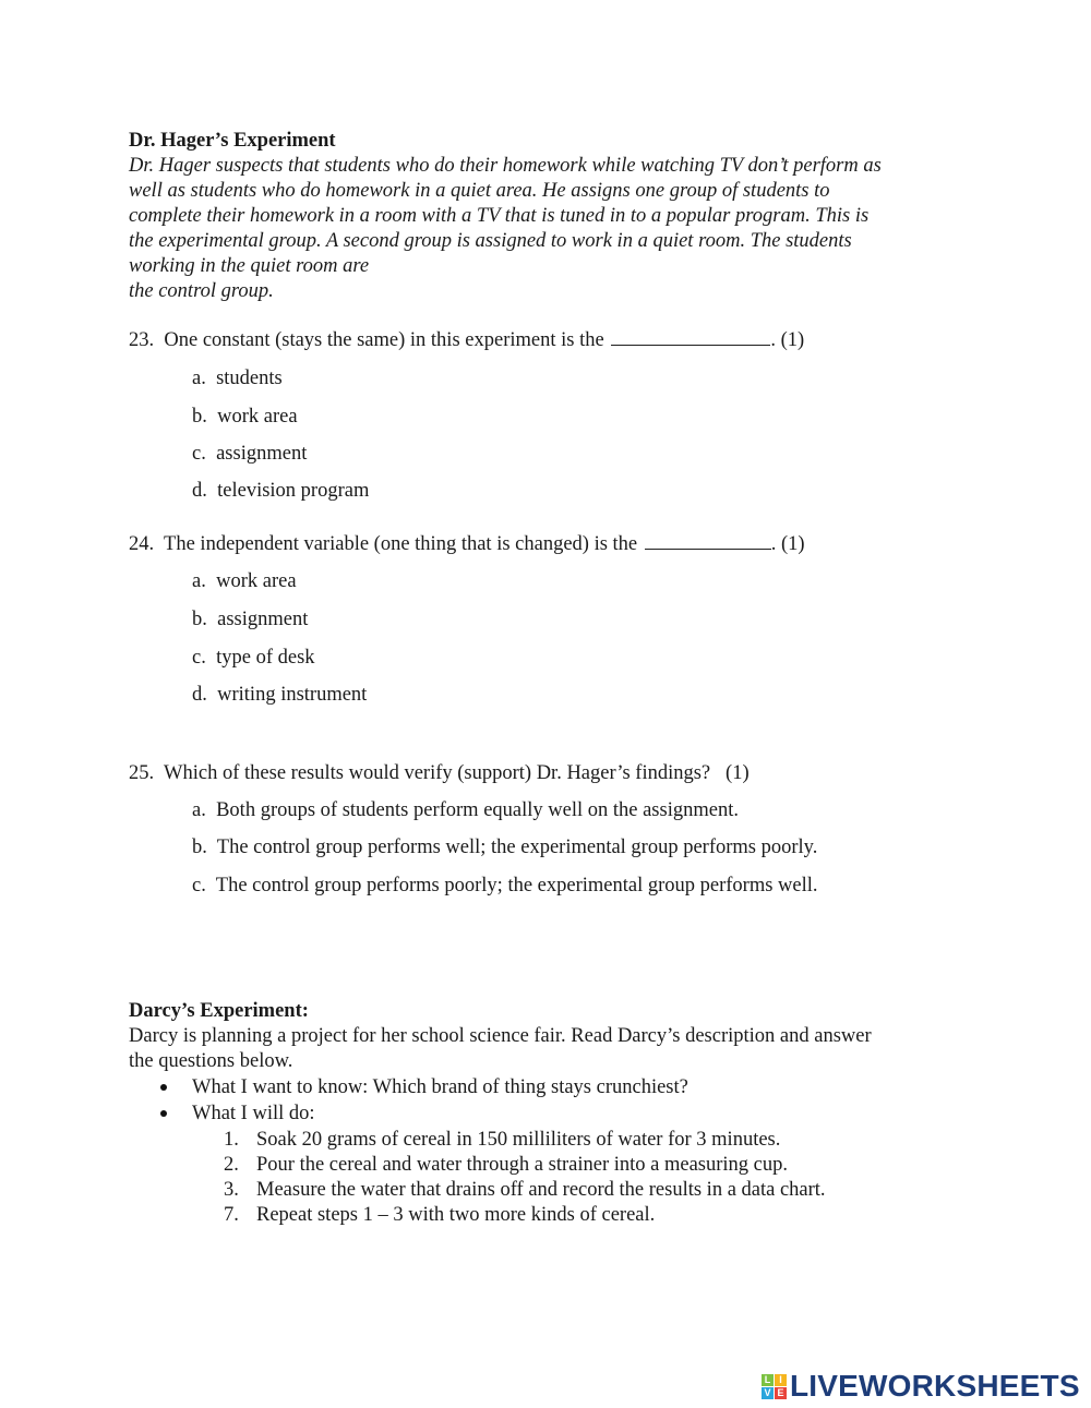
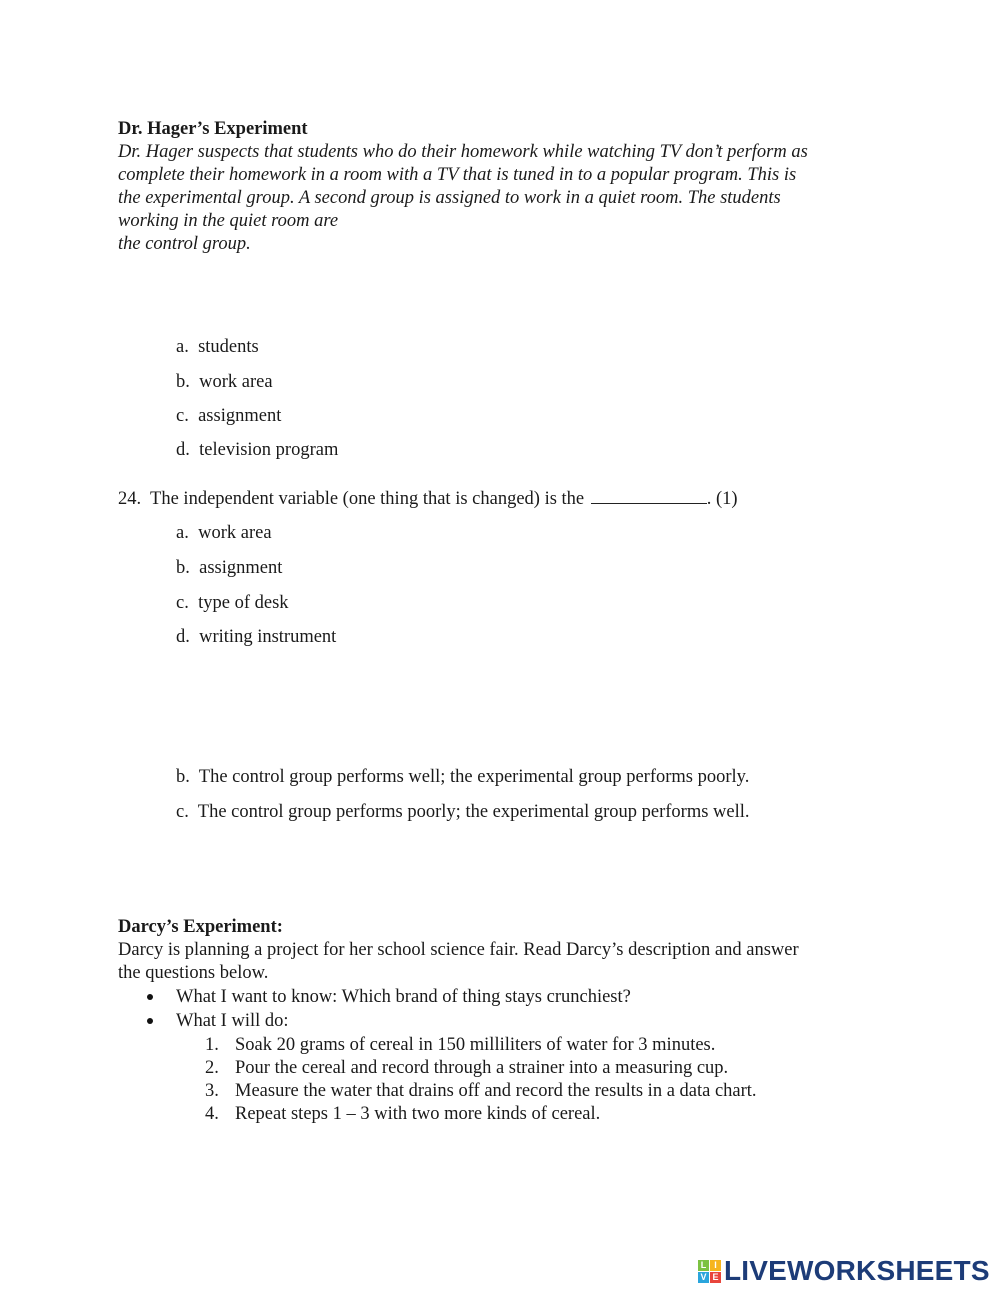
  Dr. Hager’s Experiment
  Dr. Hager suspects that students who do their homework while watching TV don’t perform as
- well as students who do homework in a quiet area. He assigns one group of students to
  complete their homework in a room with a TV that is tuned in to a popular program. This is
  the experimental group. A second group is assigned to work in a quiet room. The students
  working in the quiet room are
  the control group.
- 23. One constant (stays the same) in this experiment is the . (1)
  a. students
  b. work area
  c. assignment
  d. television program
  24. The independent variable (one thing that is changed) is the . (1)
  a. work area
  b. assignment
  c. type of desk
  d. writing instrument
- 25. Which of these results would verify (support) Dr. Hager’s findings? (1)
- a. Both groups of students perform equally well on the assignment.
  b. The control group performs well; the experimental group performs poorly.
  c. The control group performs poorly; the experimental group performs well.
  Darcy’s Experiment:
  Darcy is planning a project for her school science fair. Read Darcy’s description and answer
  the questions below.
  What I want to know: Which brand of thing stays crunchiest?
  What I will do:
  1.
  Soak 20 grams of cereal in 150 milliliters of water for 3 minutes.
  2.
- Pour the cereal and water through a strainer into a measuring cup.
+ Pour the cereal and record through a strainer into a measuring cup.
  3.
  Measure the water that drains off and record the results in a data chart.
- 7.
+ 4.
  Repeat steps 1 – 3 with two more kinds of cereal.
  L
  I
  V
  E
  LIVEWORKSHEETS
